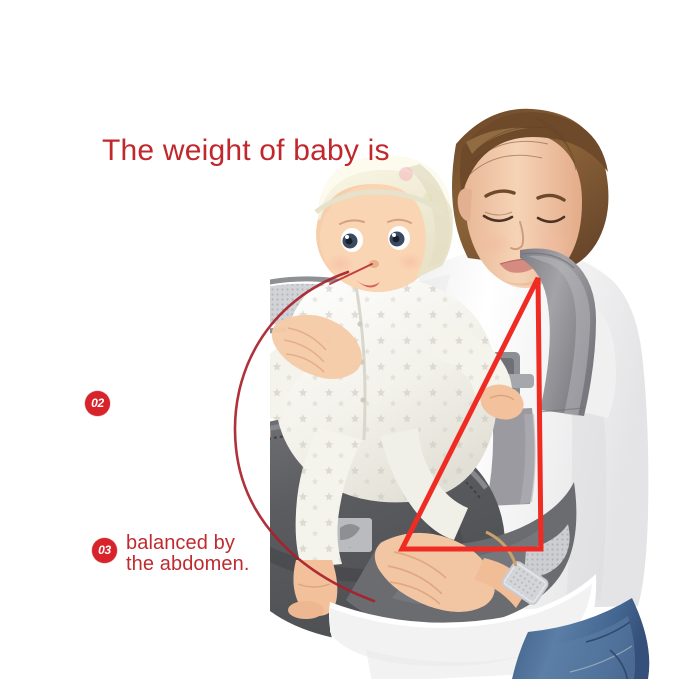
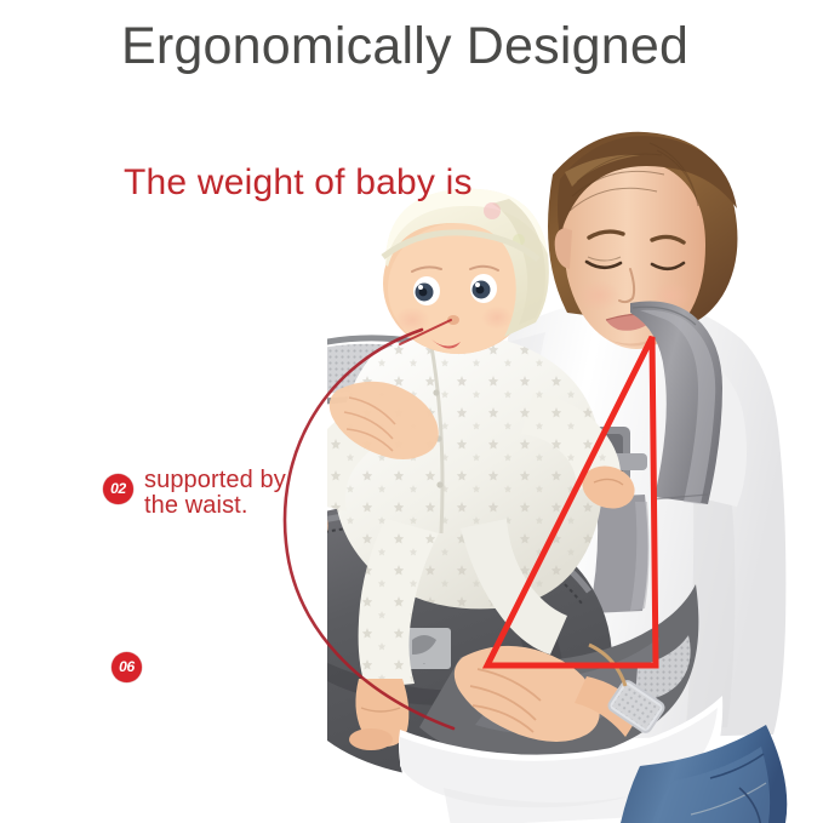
+ Ergonomically Designed
  The weight of baby is
  02
+ supported by
+ the waist.
- 03
+ 06
- balanced by
- the abdomen.
